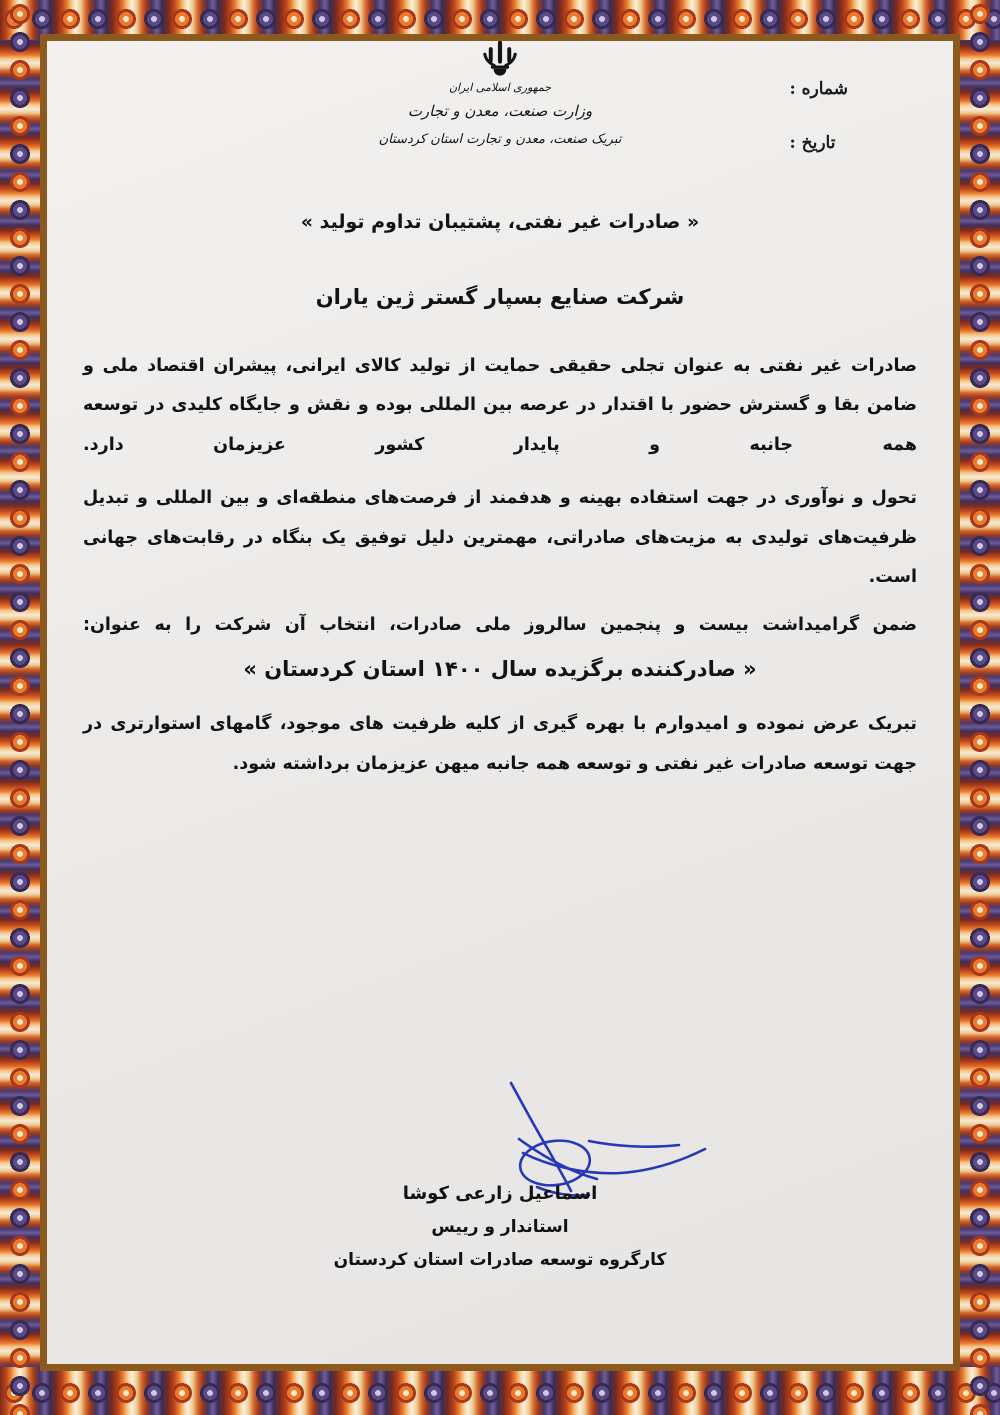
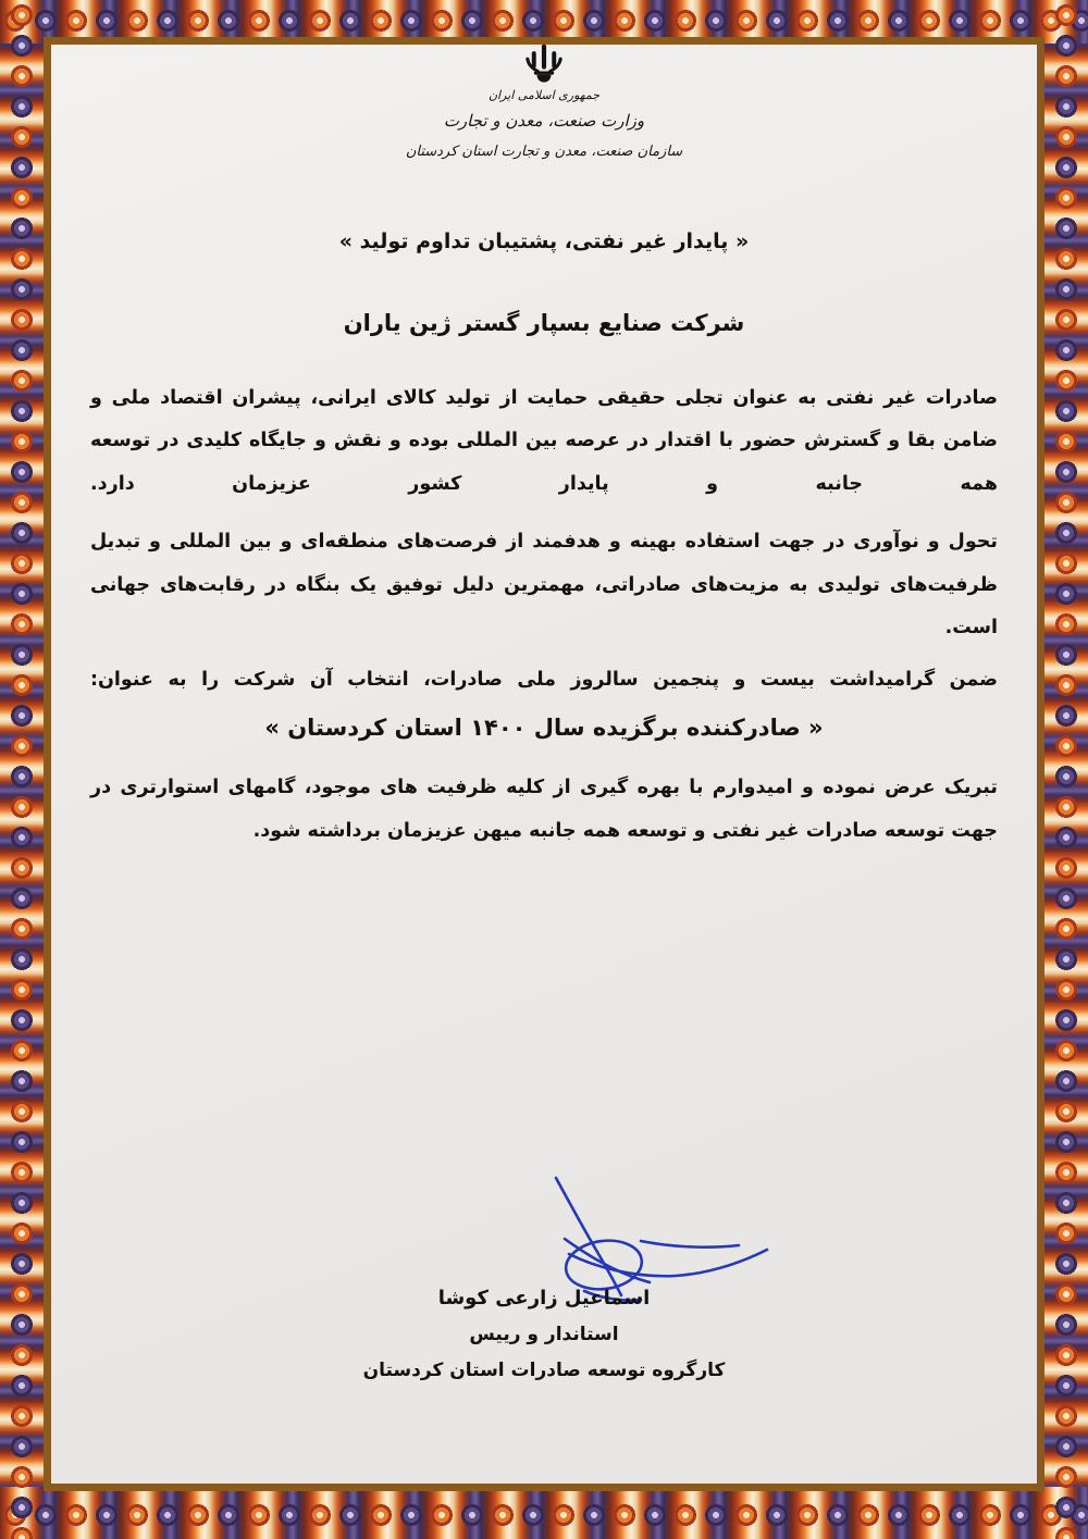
  جمهوری اسلامی ایران
  وزارت صنعت، معدن و تجارت
- تبریک صنعت، معدن و تجارت استان کردستان
+ سازمان صنعت، معدن و تجارت استان کردستان
- شماره :
- تاریخ :
- « صادرات غیر نفتی، پشتیبان تداوم تولید »
+ « پایدار غیر نفتی، پشتیبان تداوم تولید »
  شرکت صنایع بسپار گستر ژین یاران
  صادرات غیر نفتی به عنوان تجلی حقیقی حمایت از تولید کالای ایرانی، پیشران اقتصاد ملی و ضامن بقا و گسترش حضور با اقتدار در عرصه بین المللی بوده و نقش و جایگاه کلیدی در توسعه همه جانبه و پایدار کشور عزیزمان دارد.
  تحول و نوآوری در جهت استفاده بهینه و هدفمند از فرصت‌های منطقه‌ای و بین المللی و تبدیل ظرفیت‌های تولیدی به مزیت‌های صادراتی، مهمترین دلیل توفیق یک بنگاه در رقابت‌های جهانی است.
  ضمن گرامیداشت بیست و پنجمین سالروز ملی صادرات، انتخاب آن شرکت را به عنوان:
  « صادرکننده برگزیده سال ۱۴۰۰ استان کردستان »
  تبریک عرض نموده و امیدوارم با بهره گیری از کلیه ظرفیت های موجود، گامهای استوارتری در جهت توسعه صادرات غیر نفتی و توسعه همه جانبه میهن عزیزمان برداشته شود.
  اسماعیل زارعی کوشا
  استاندار و رییس
  کارگروه توسعه صادرات استان کردستان
